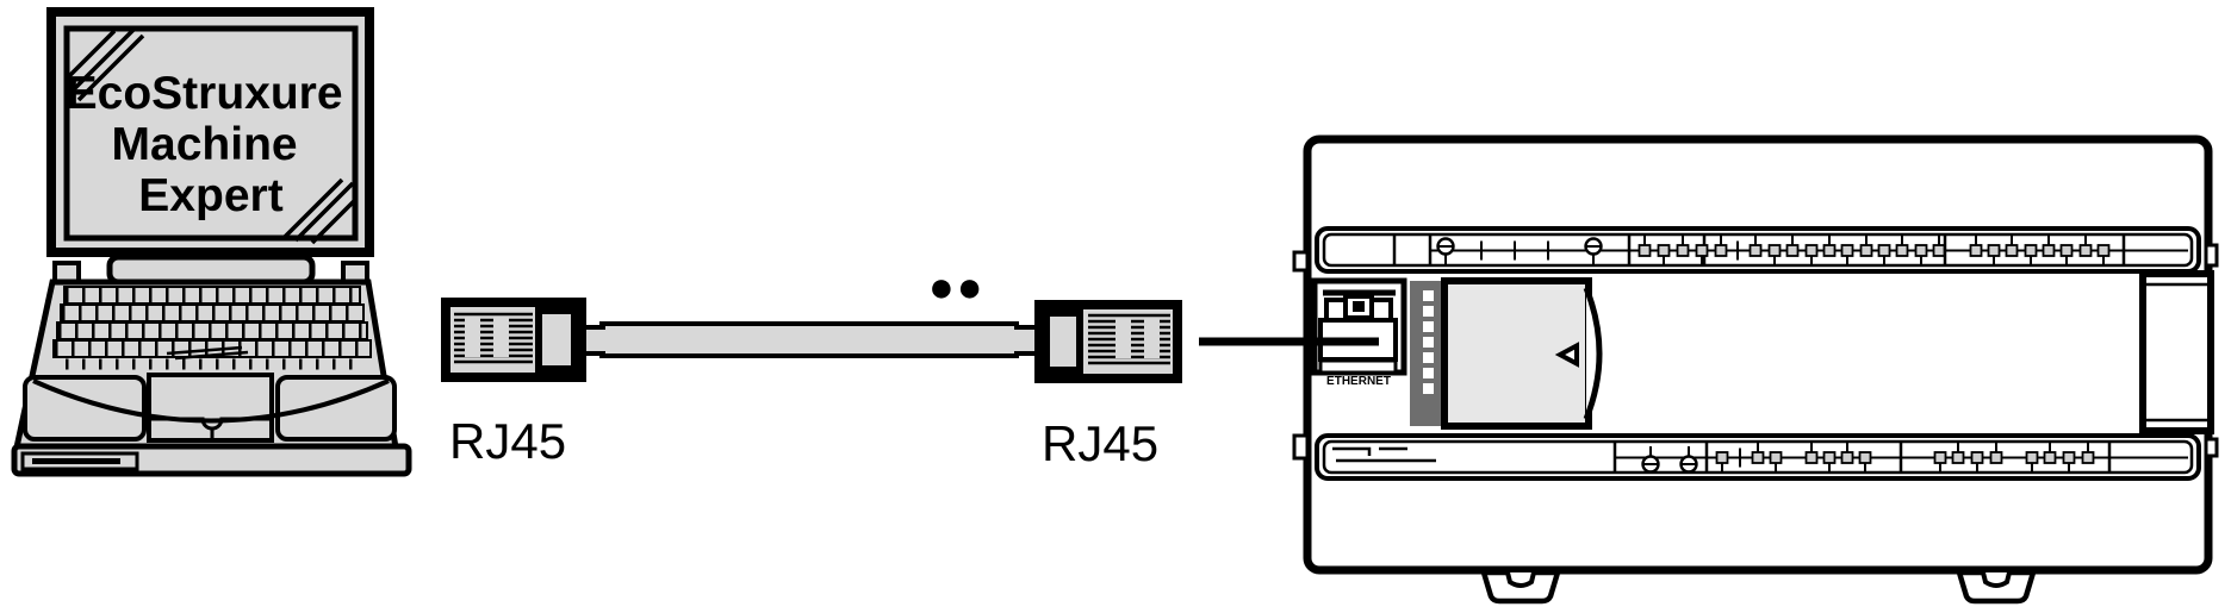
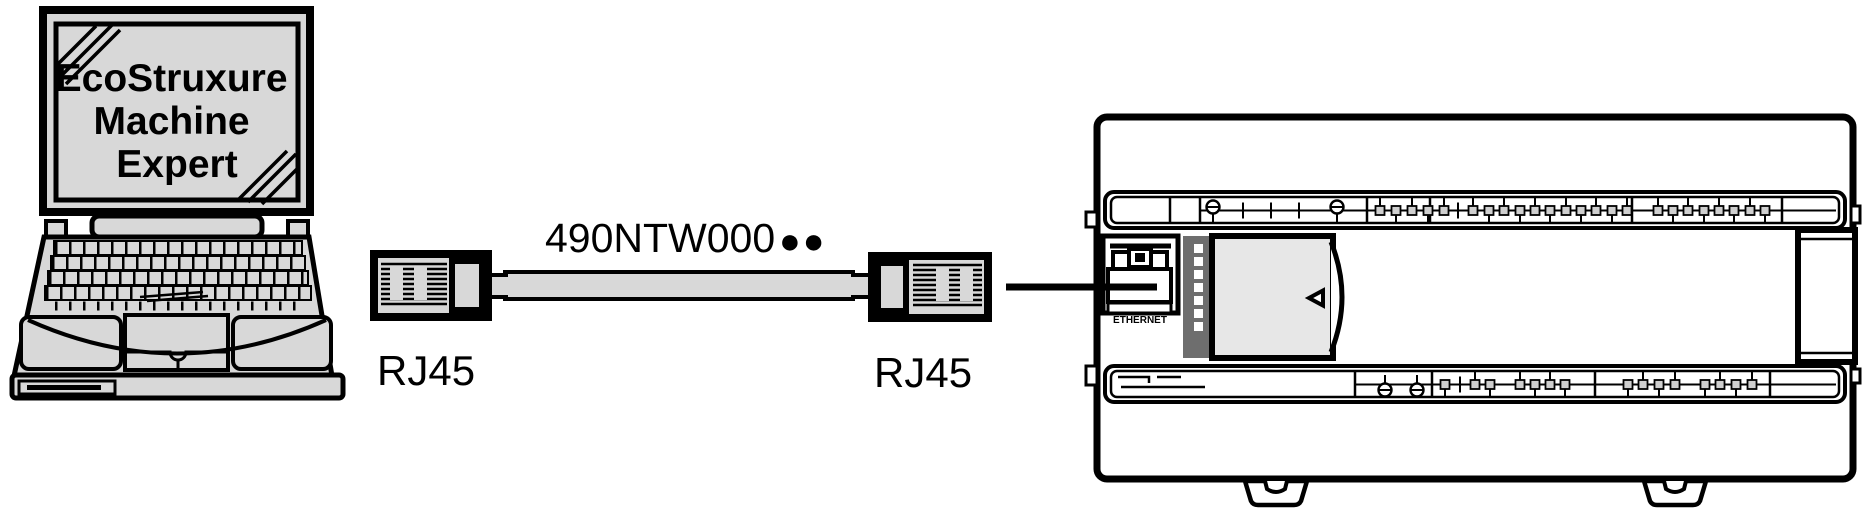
  EcoStruxure Machine Expert
+ 490NTW000
  ●●
  RJ45
  RJ45
  ETHERNET
